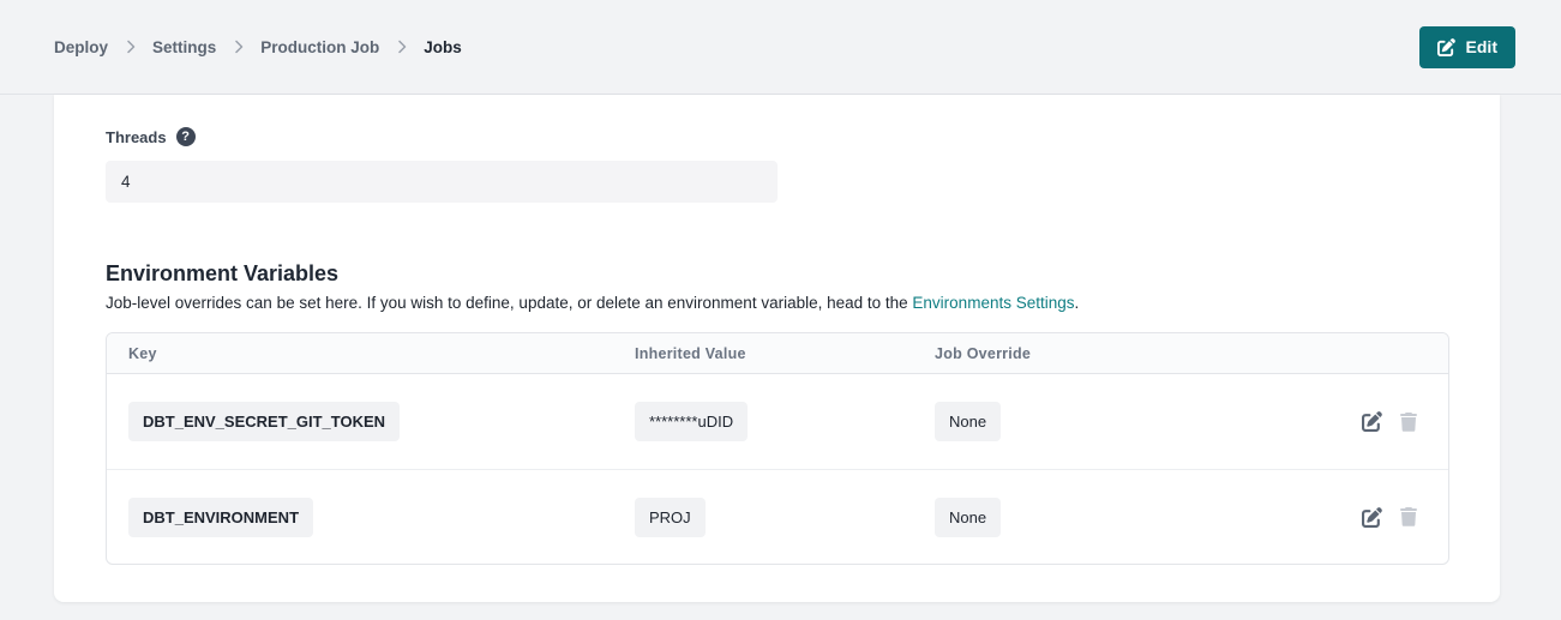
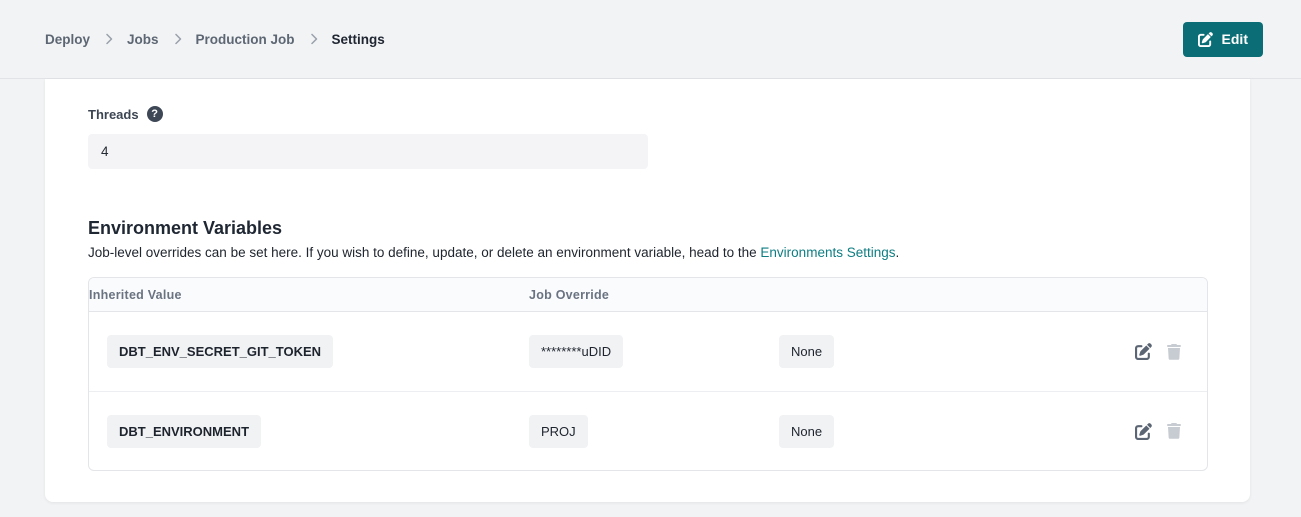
  Deploy
- Settings
+ Jobs
  Production Job
- Jobs
+ Settings
  Edit
  Threads
  ?
  4
  Environment Variables
  Job-level overrides can be set here. If you wish to define, update, or delete an environment variable, head to the Environments Settings.
- Key
  Inherited Value
  Job Override
  DBT_ENV_SECRET_GIT_TOKEN
  ********uDID
  None
  DBT_ENVIRONMENT
  PROJ
  None
